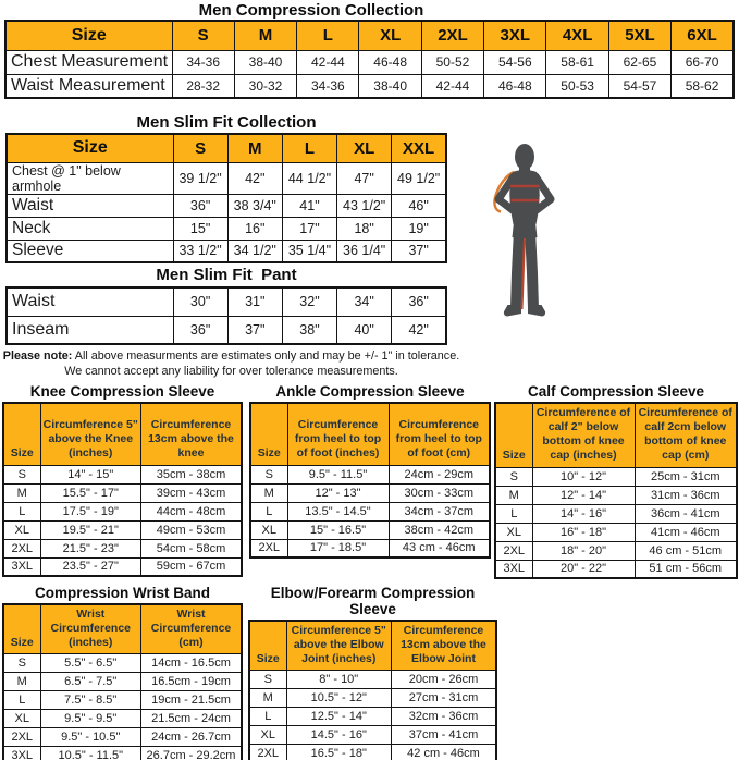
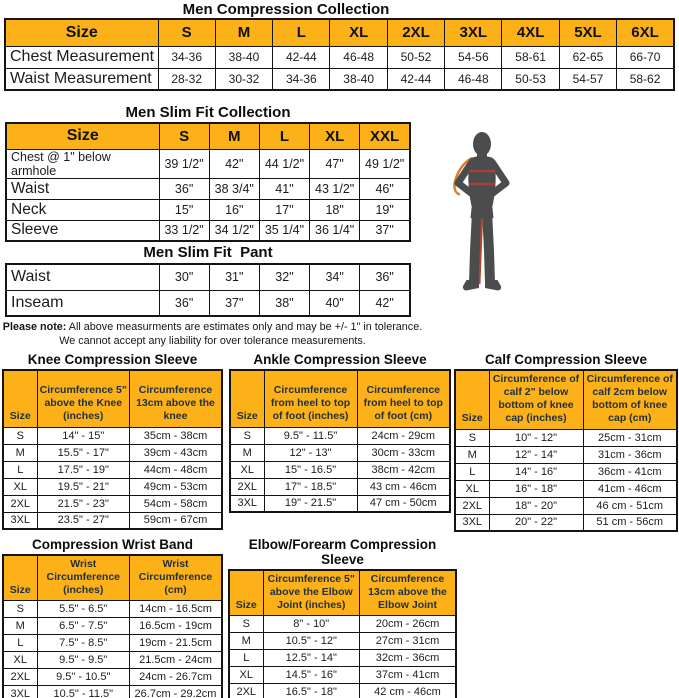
  Men Compression Collection
  Size	S	M	L	XL	2XL	3XL	4XL	5XL	6XL
  Chest Measurement	34-36	38-40	42-44	46-48	50-52	54-56	58-61	62-65	66-70
  Waist Measurement	28-32	30-32	34-36	38-40	42-44	46-48	50-53	54-57	58-62
  Men Slim Fit Collection
  Size	S	M	L	XL	XXL
  Chest @ 1" below armhole	39 1/2"	42"	44 1/2"	47"	49 1/2"
  Waist	36"	38 3/4"	41"	43 1/2"	46"
  Neck	15"	16"	17"	18"	19"
  Sleeve	33 1/2"	34 1/2"	35 1/4"	36 1/4"	37"
  Men Slim Fit Pant
  Waist	30"	31"	32"	34"	36"
  Inseam	36"	37"	38"	40"	42"
  Please note: All above measurments are estimates only and may be +/- 1" in tolerance.
  We cannot accept any liability for over tolerance measurements.
  Knee Compression Sleeve
  Size	Circumference 5" above the Knee (inches)	Circumference 13cm above the knee
  S	14" - 15"	35cm - 38cm
  M	15.5" - 17"	39cm - 43cm
  L	17.5" - 19"	44cm - 48cm
  XL	19.5" - 21"	49cm - 53cm
  2XL	21.5" - 23"	54cm - 58cm
  3XL	23.5" - 27"	59cm - 67cm
  Ankle Compression Sleeve
  Size	Circumference from heel to top of foot (inches)	Circumference from heel to top of foot (cm)
  S	9.5" - 11.5"	24cm - 29cm
  M	12" - 13"	30cm - 33cm
- L	13.5" - 14.5"	34cm - 37cm
  XL	15" - 16.5"	38cm - 42cm
  2XL	17" - 18.5"	43 cm - 46cm
+ 3XL	19" - 21.5"	47 cm - 50cm
  Calf Compression Sleeve
  Size	Circumference of calf 2" below bottom of knee cap (inches)	Circumference of calf 2cm below bottom of knee cap (cm)
  S	10" - 12"	25cm - 31cm
  M	12" - 14"	31cm - 36cm
  L	14" - 16"	36cm - 41cm
  XL	16" - 18"	41cm - 46cm
  2XL	18" - 20"	46 cm - 51cm
  3XL	20" - 22"	51 cm - 56cm
  Compression Wrist Band
  Size	Wrist Circumference (inches)	Wrist Circumference (cm)
  S	5.5" - 6.5"	14cm - 16.5cm
  M	6.5" - 7.5"	16.5cm - 19cm
  L	7.5" - 8.5"	19cm - 21.5cm
  XL	9.5" - 9.5"	21.5cm - 24cm
  2XL	9.5" - 10.5"	24cm - 26.7cm
  3XL	10.5" - 11.5"	26.7cm - 29.2cm
  Elbow/Forearm Compression Sleeve
  Size	Circumference 5" above the Elbow Joint (inches)	Circumference 13cm above the Elbow Joint
  S	8" - 10"	20cm - 26cm
  M	10.5" - 12"	27cm - 31cm
  L	12.5" - 14"	32cm - 36cm
  XL	14.5" - 16"	37cm - 41cm
  2XL	16.5" - 18"	42 cm - 46cm
